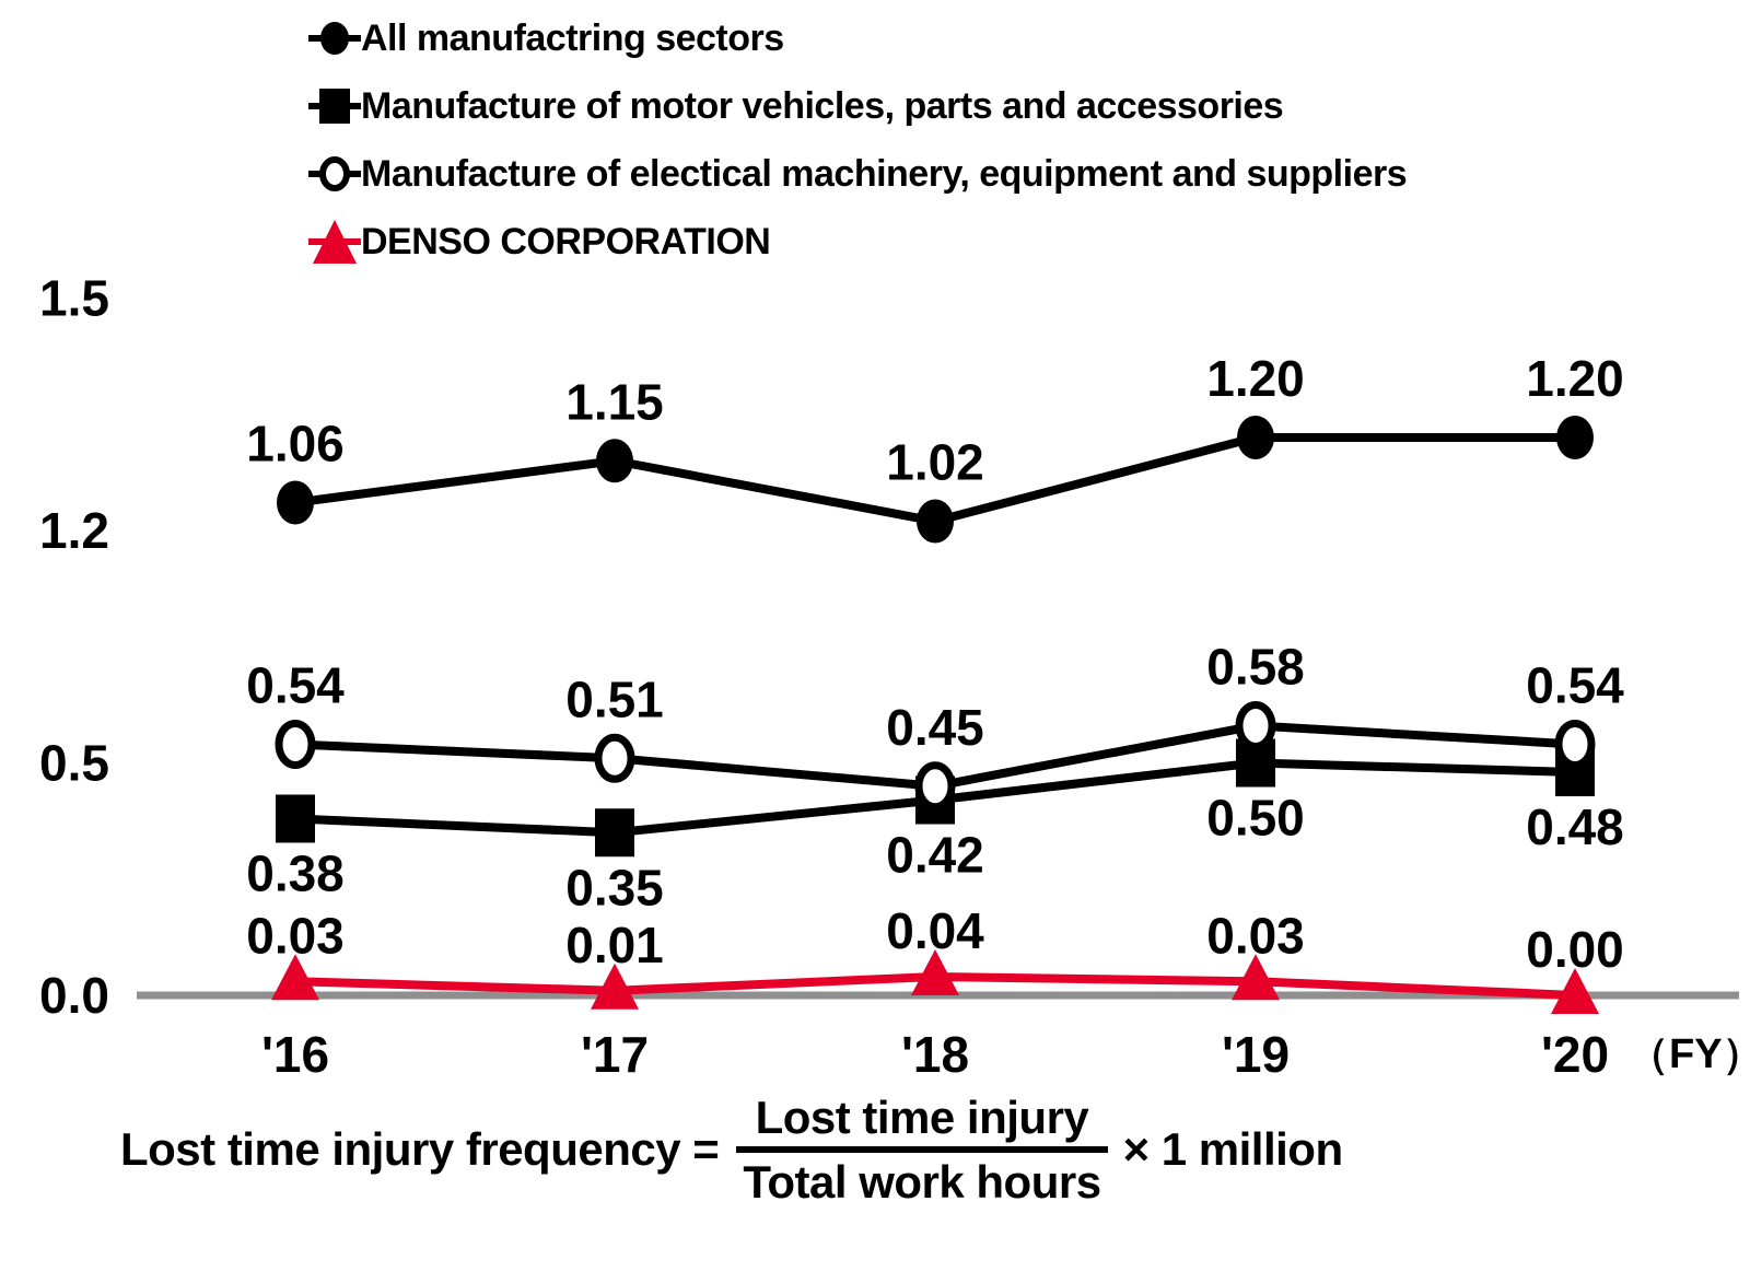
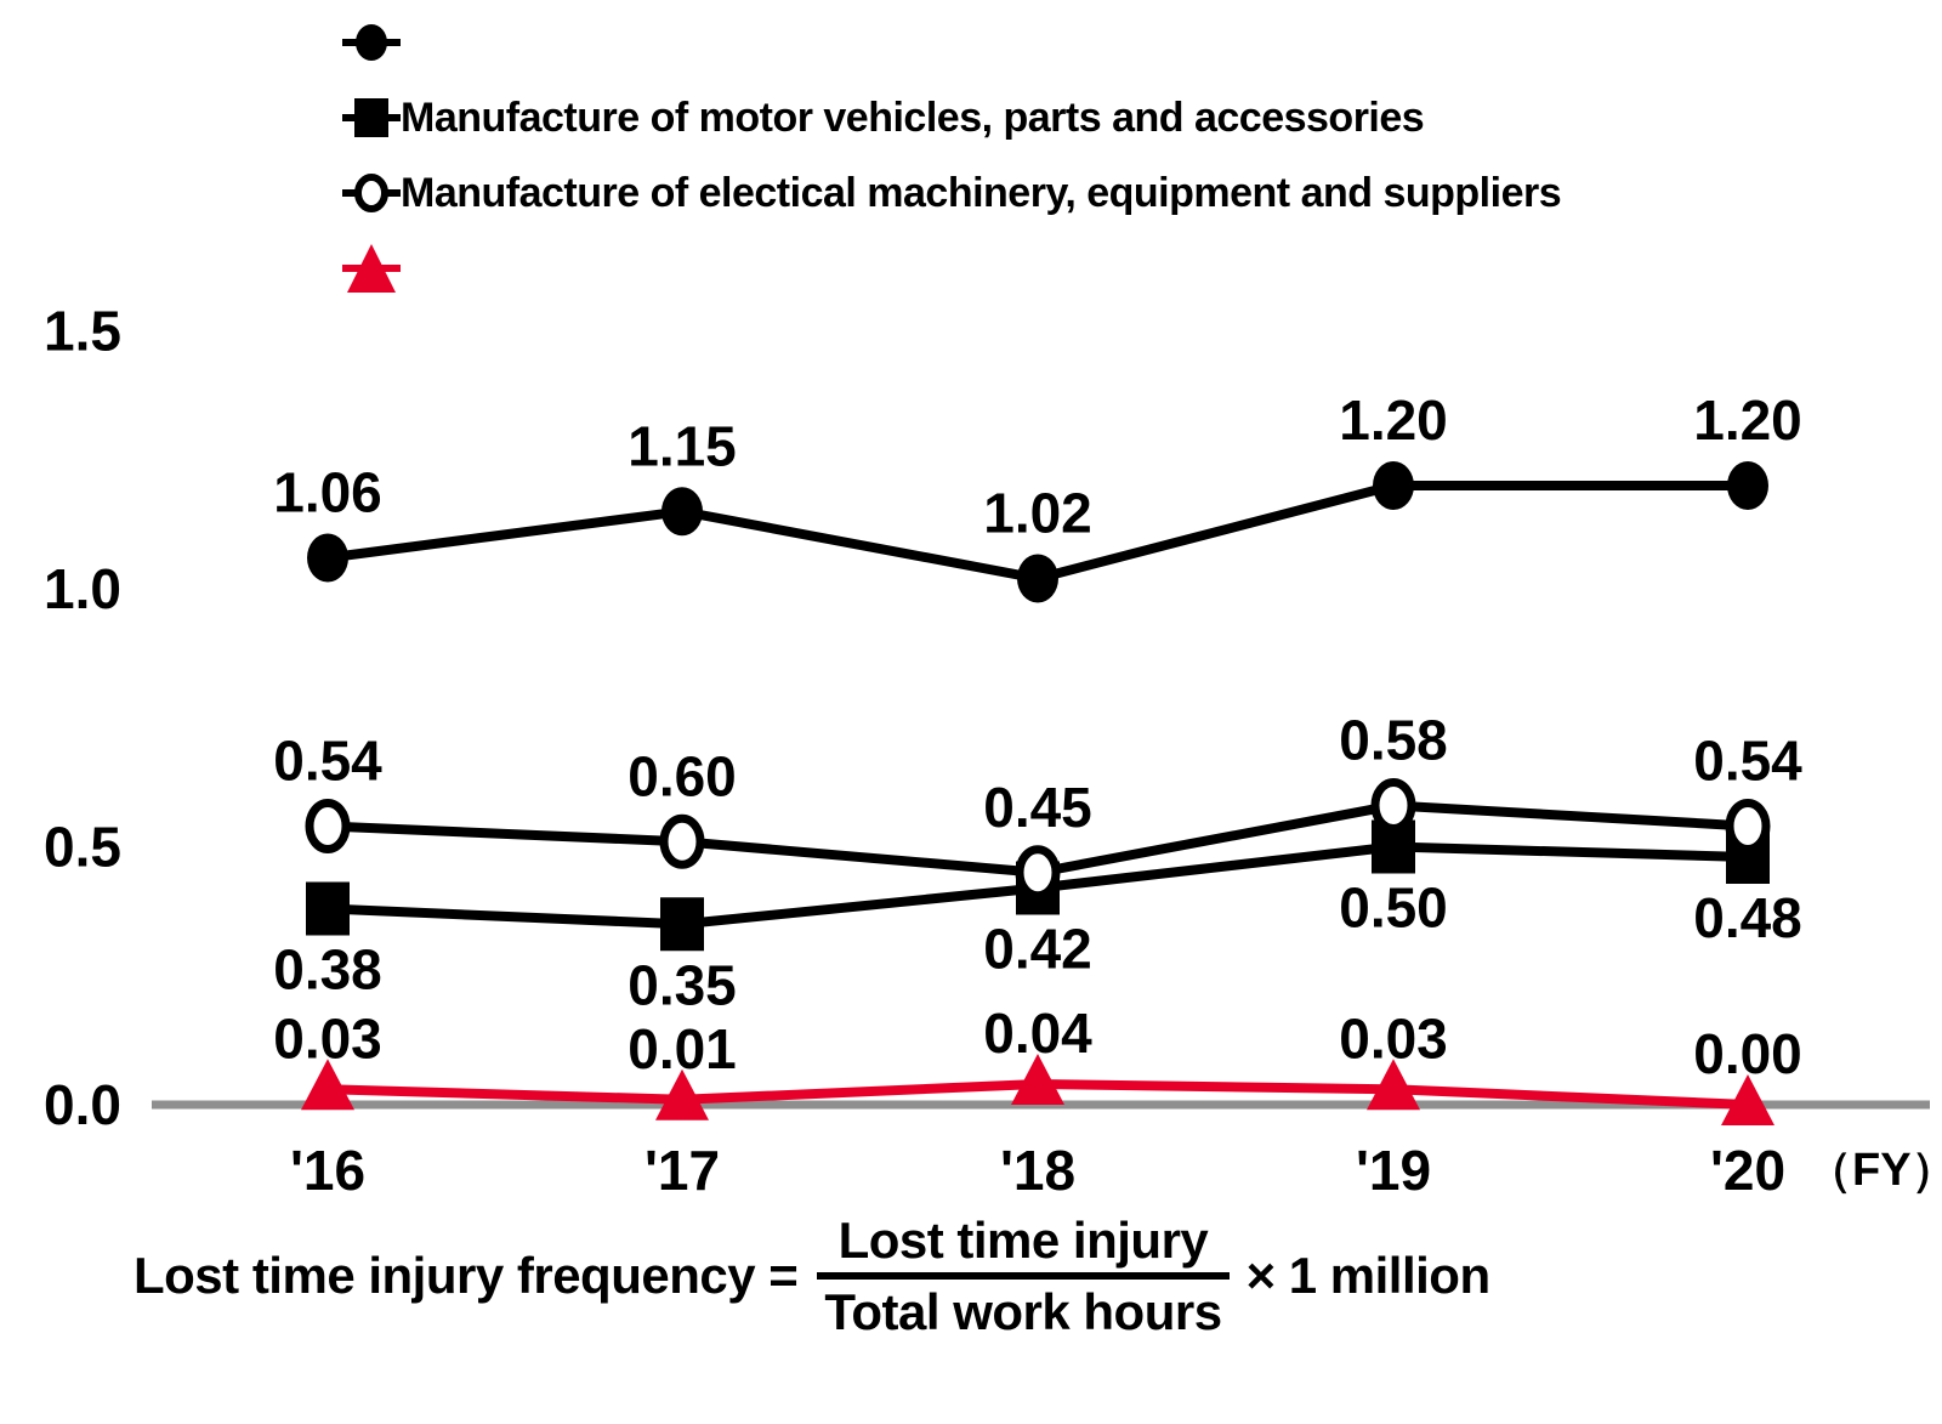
  0.0
  0.5
- 1.2
+ 1.0
  1.5
  '16
  '17
  '18
  '19
  '20
  （FY）
  0.38
  0.35
  0.42
  0.50
  0.48
  0.54
- 0.51
+ 0.60
  0.45
  0.58
  0.54
  1.06
  1.15
  1.02
  1.20
  1.20
  0.03
  0.01
  0.04
  0.03
  0.00
- All manufactring sectors
  Manufacture of motor vehicles, parts and accessories
  Manufacture of electical machinery, equipment and suppliers
- DENSO CORPORATION
  Lost time injury frequency =
  Lost time injury
  Total work hours
  × 1 million
